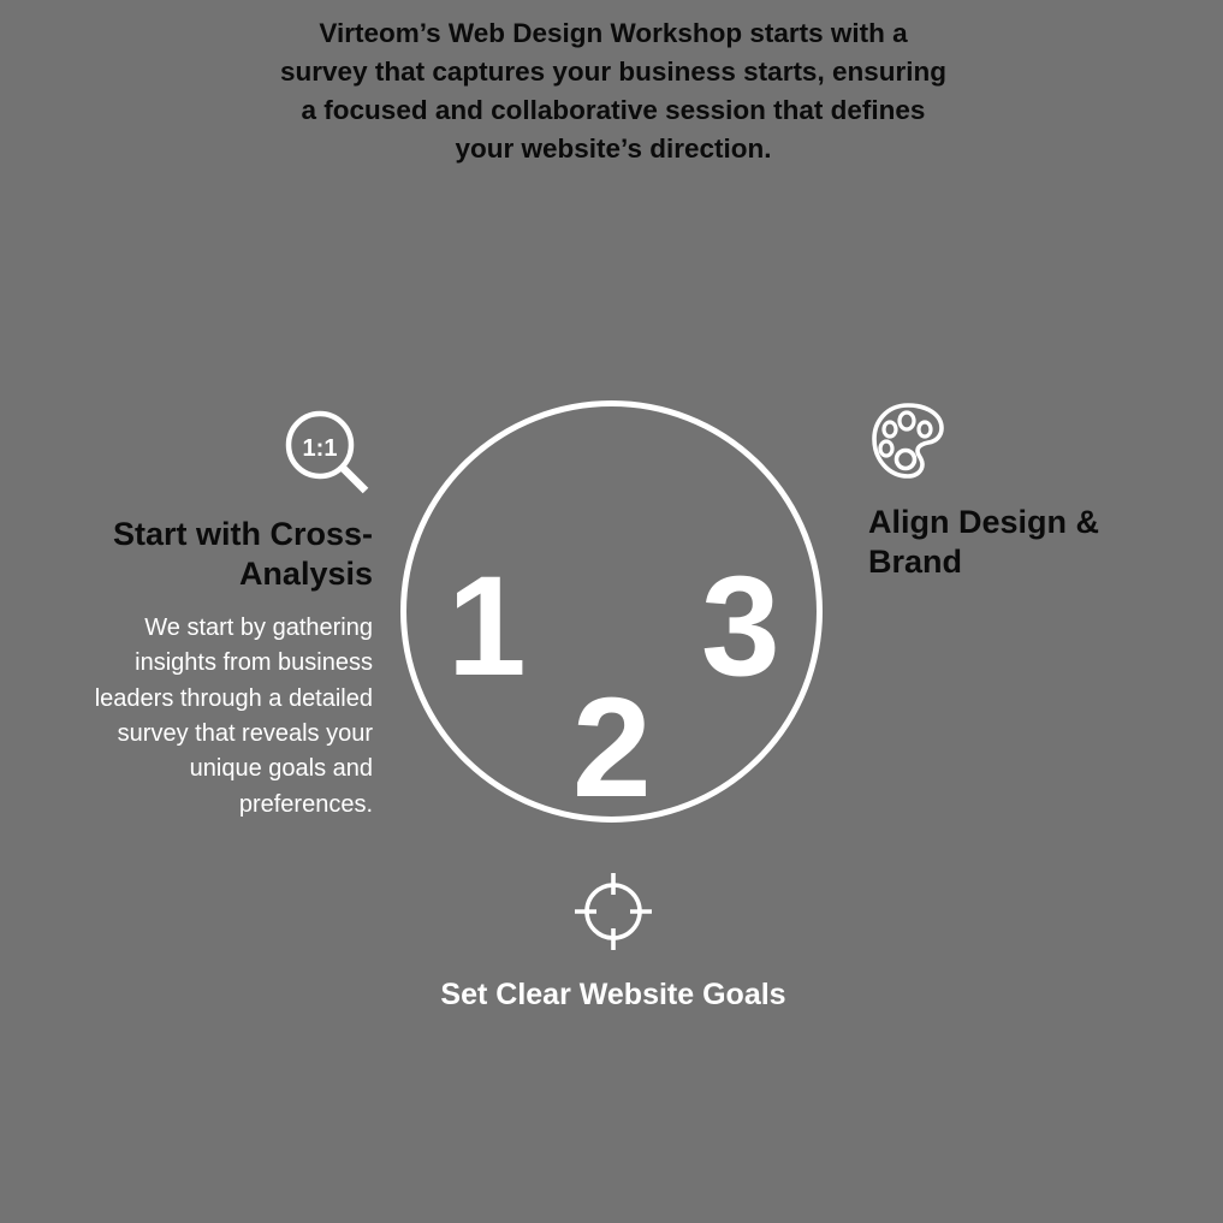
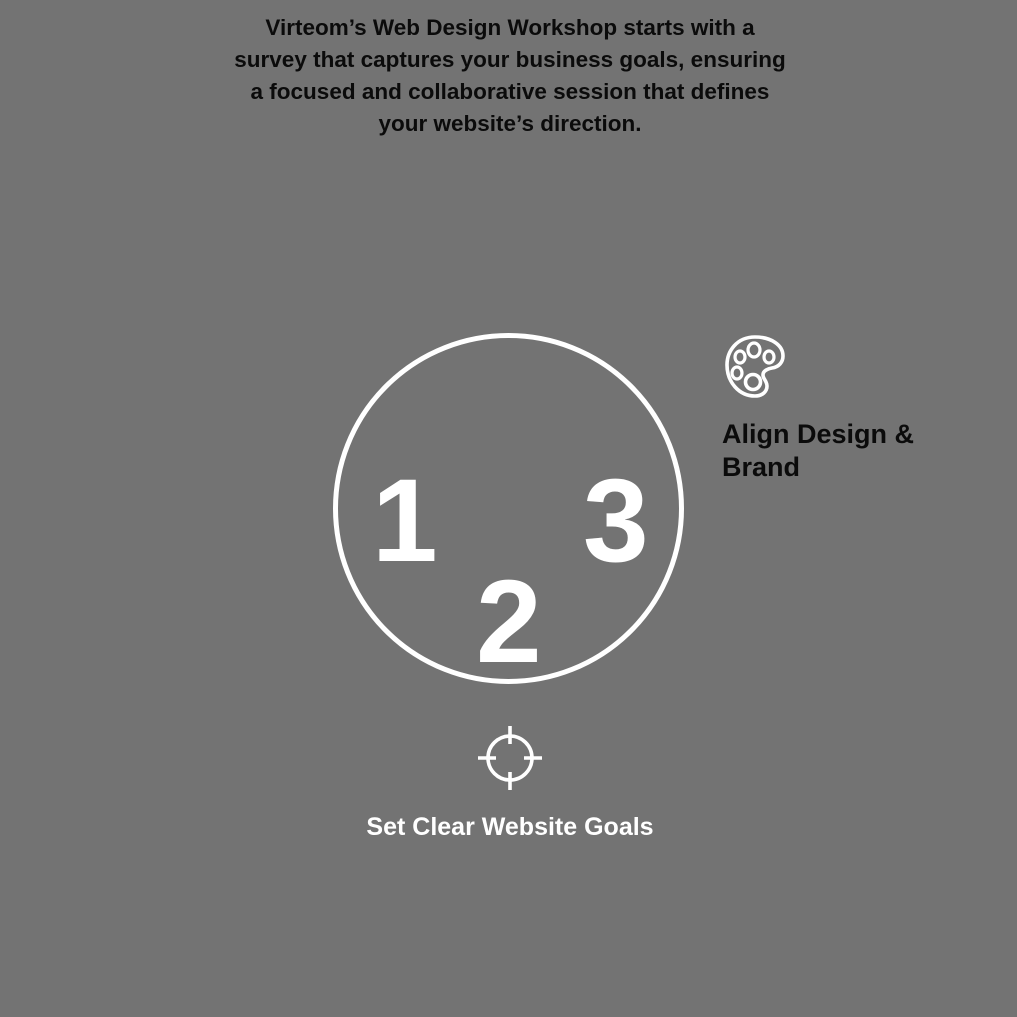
  1
  2
  3
- Virteom’s Web Design Workshop starts with a survey that captures your business starts, ensuring a focused and collaborative session that defines your website’s direction.
+ Virteom’s Web Design Workshop starts with a survey that captures your business goals, ensuring a focused and collaborative session that defines your website’s direction.
- 1:1
- Start with Cross-Analysis
- We start by gathering insights from business leaders through a detailed survey that reveals your unique goals and preferences.
  Align Design & Brand
  Set Clear Website Goals
